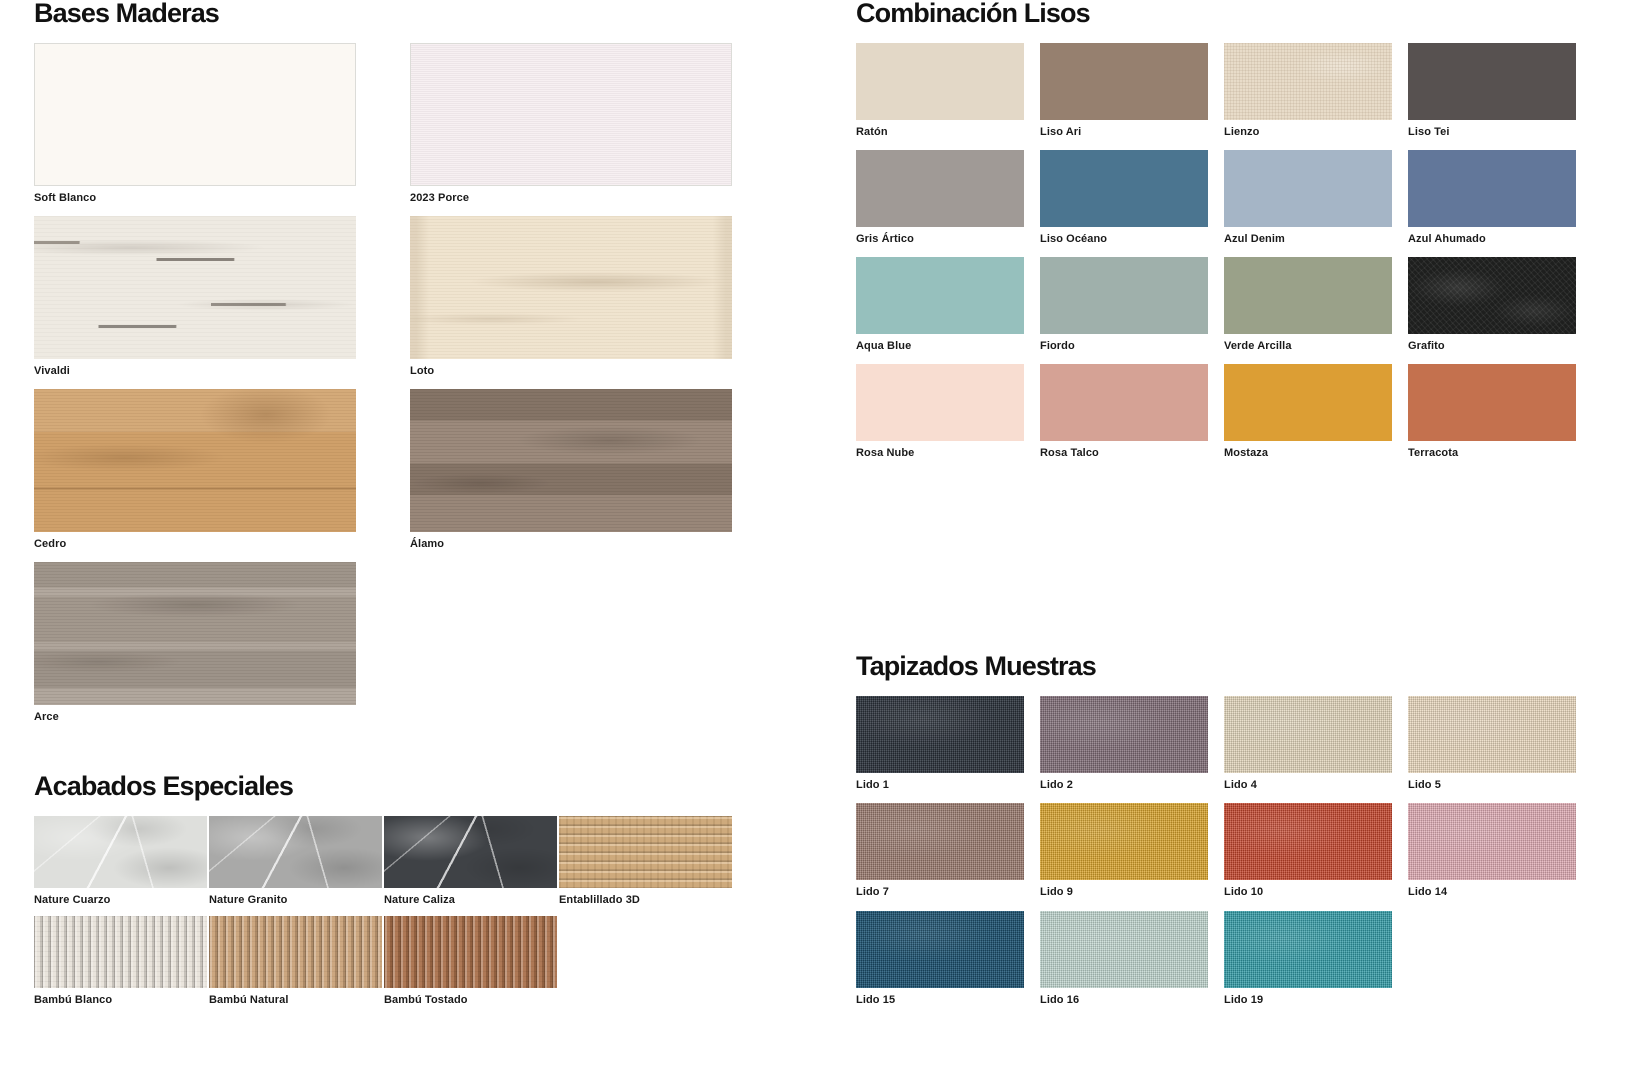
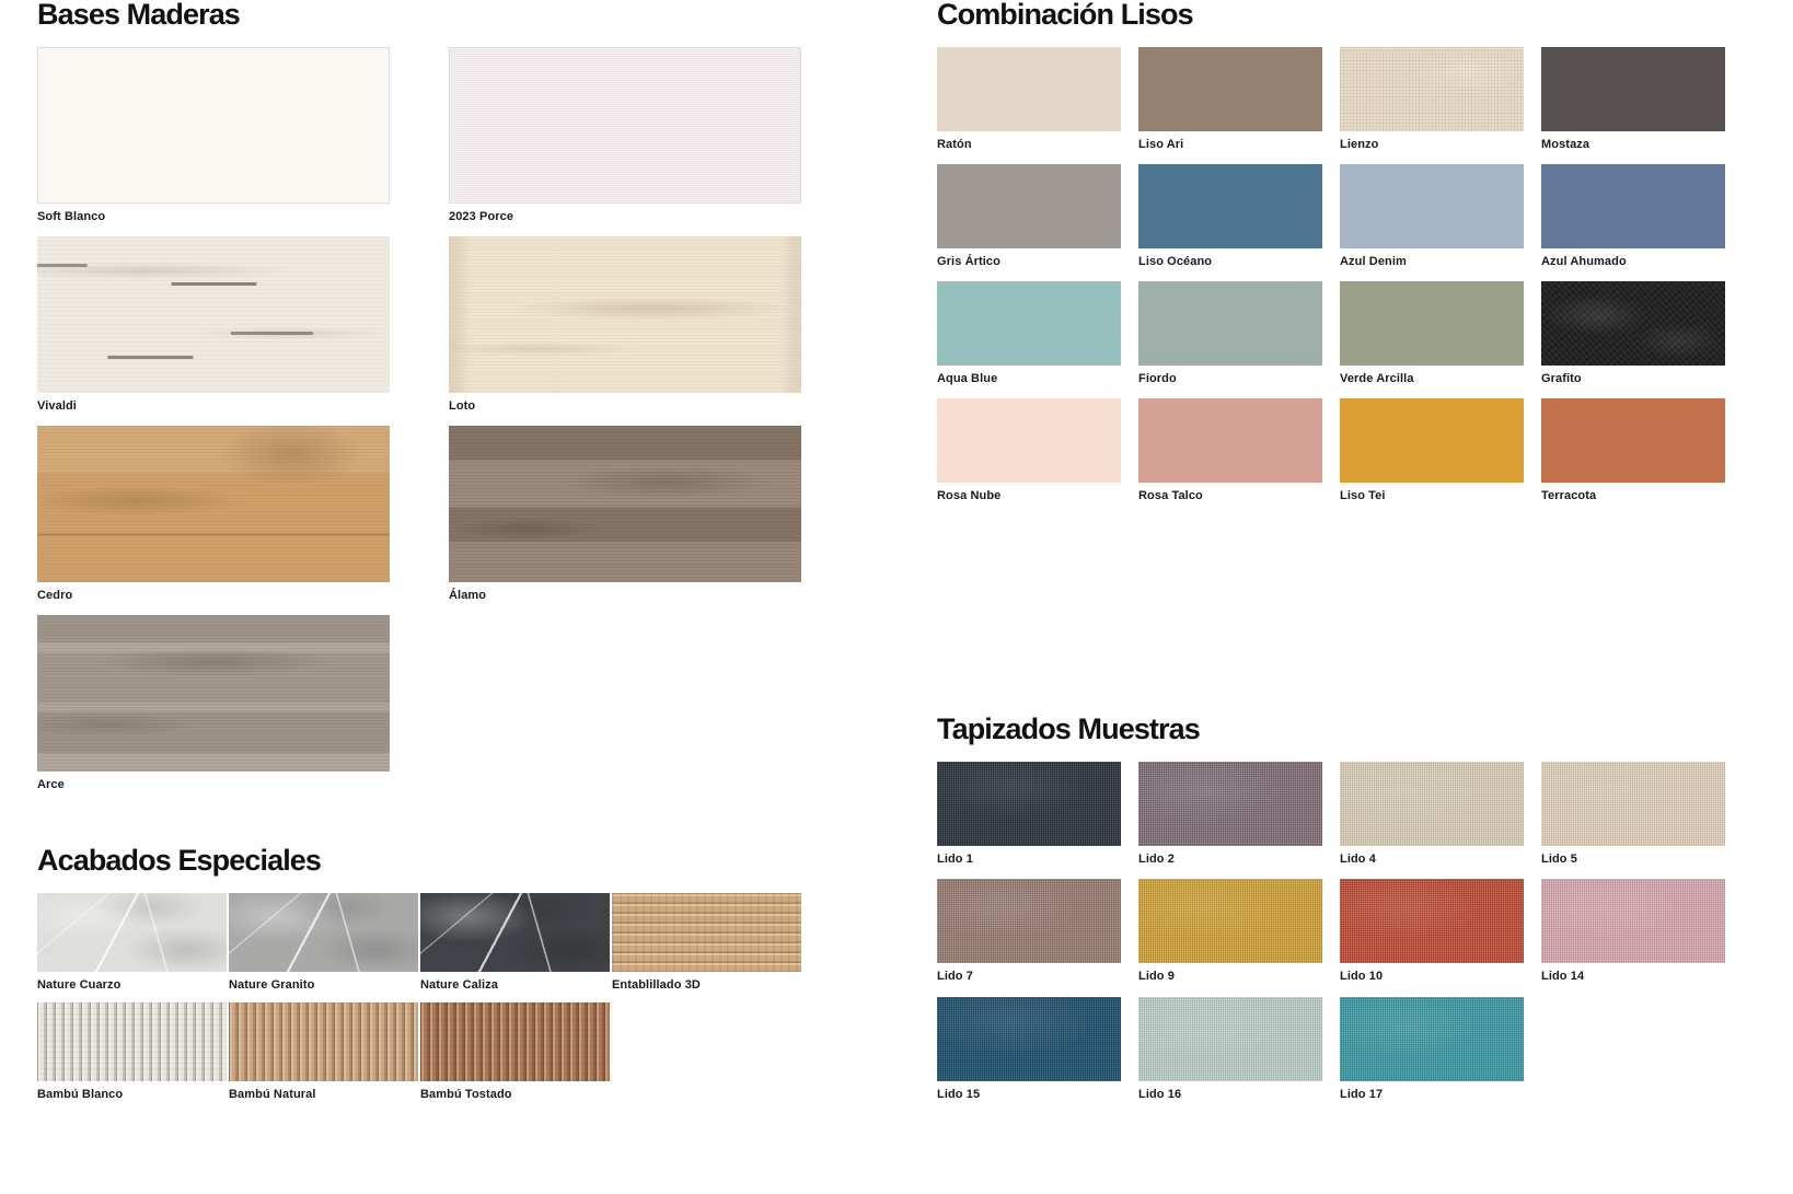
  Bases Maderas
  Soft Blanco
  2023 Porce
  Vivaldi
  Loto
  Cedro
  Álamo
  Arce
  Acabados Especiales
  Nature Cuarzo
  Nature Granito
  Nature Caliza
  Entablillado 3D
  Bambú Blanco
  Bambú Natural
  Bambú Tostado
  Combinación Lisos
  Ratón
  Liso Ari
  Lienzo
- Liso Tei
+ Mostaza
  Gris Ártico
  Liso Océano
  Azul Denim
  Azul Ahumado
  Aqua Blue
  Fiordo
  Verde Arcilla
  Grafito
  Rosa Nube
  Rosa Talco
- Mostaza
+ Liso Tei
  Terracota
  Tapizados Muestras
  Lido 1
  Lido 2
  Lido 4
  Lido 5
  Lido 7
  Lido 9
  Lido 10
  Lido 14
  Lido 15
  Lido 16
- Lido 19
+ Lido 17
